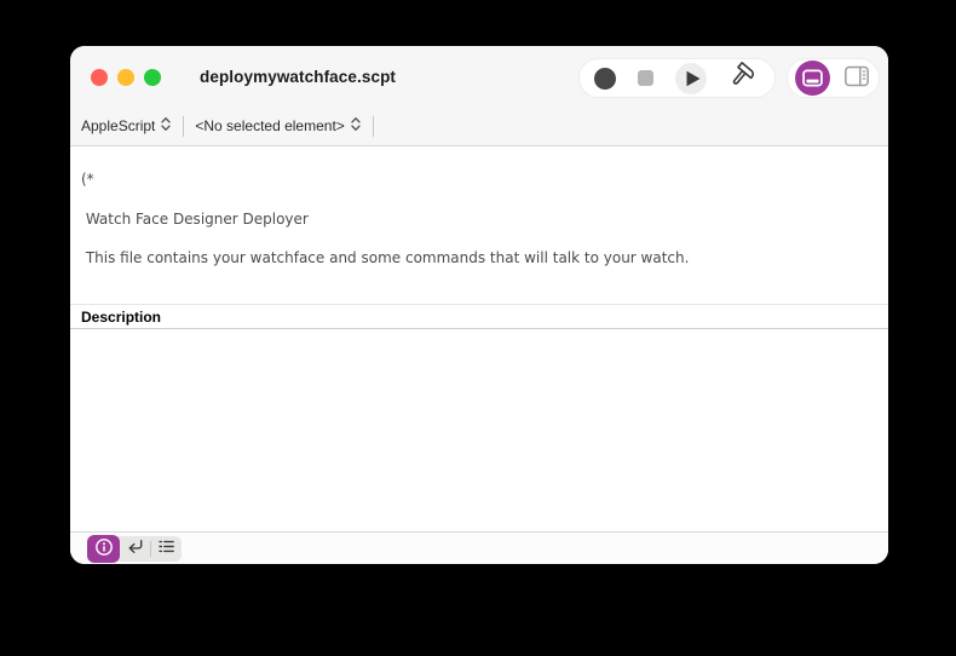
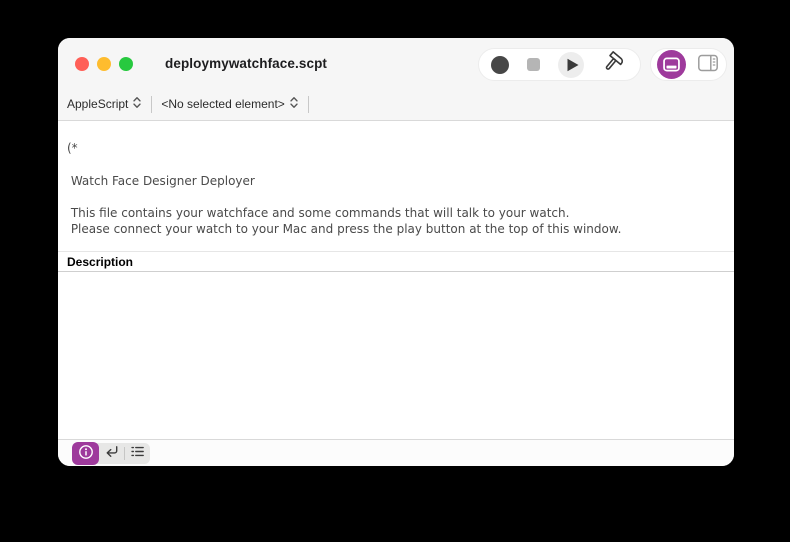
  deploymywatchface.scpt
  AppleScript
  <No selected element>
  (*
  Watch Face Designer Deployer
  This file contains your watchface and some commands that will talk to your watch.
+ Please connect your watch to your Mac and press the play button at the top of this window.
  Description
